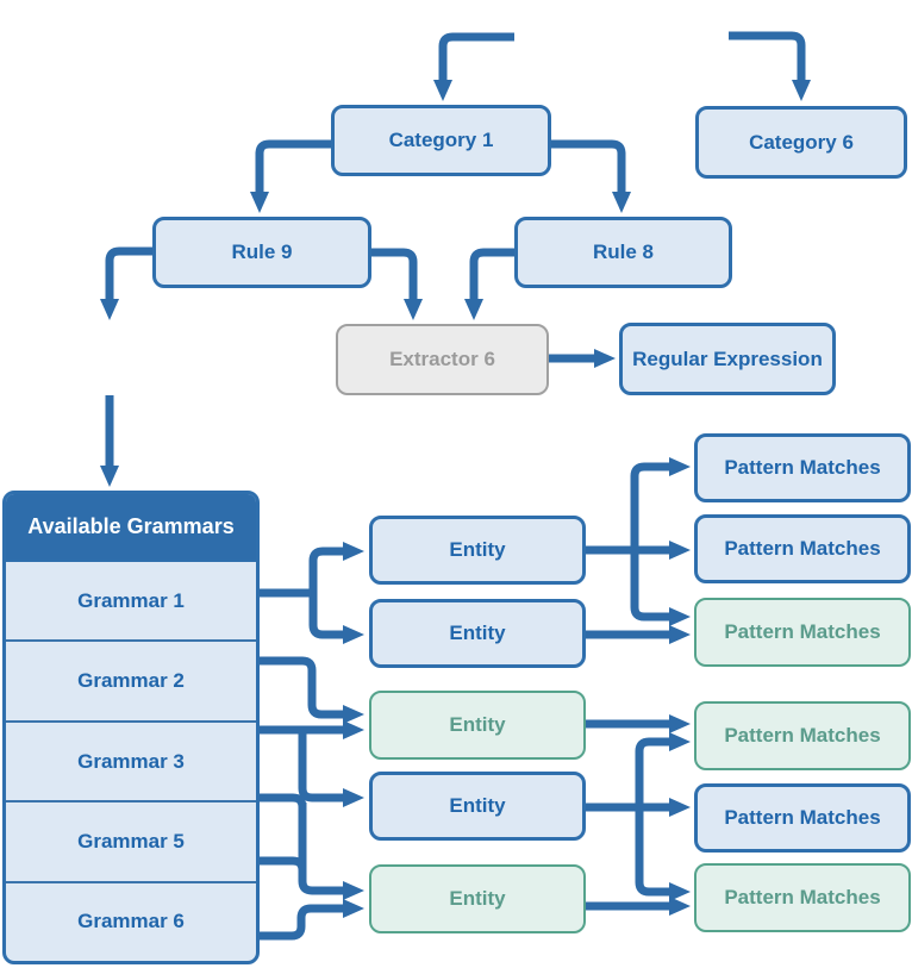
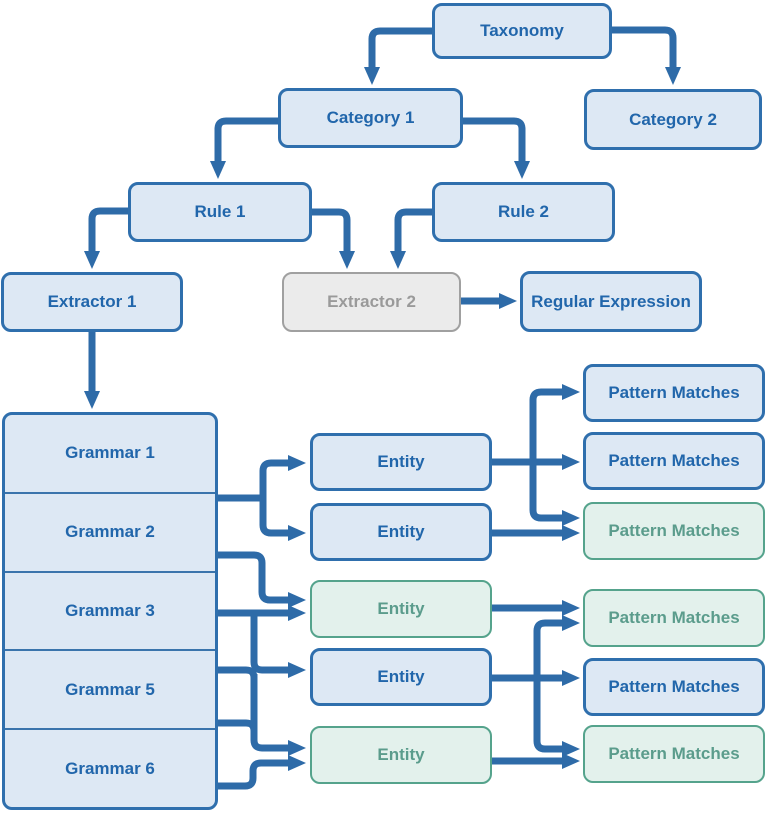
+ Taxonomy
  Category 1
- Category 6
+ Category 2
- Rule 9
+ Rule 1
- Rule 8
+ Rule 2
+ Extractor 1
- Extractor 6
+ Extractor 2
  Regular Expression
- Available Grammars
  Grammar 1
  Grammar 2
  Grammar 3
  Grammar 5
  Grammar 6
  Entity
  Entity
  Entity
  Entity
  Entity
  Pattern Matches
  Pattern Matches
  Pattern Matches
  Pattern Matches
  Pattern Matches
  Pattern Matches
